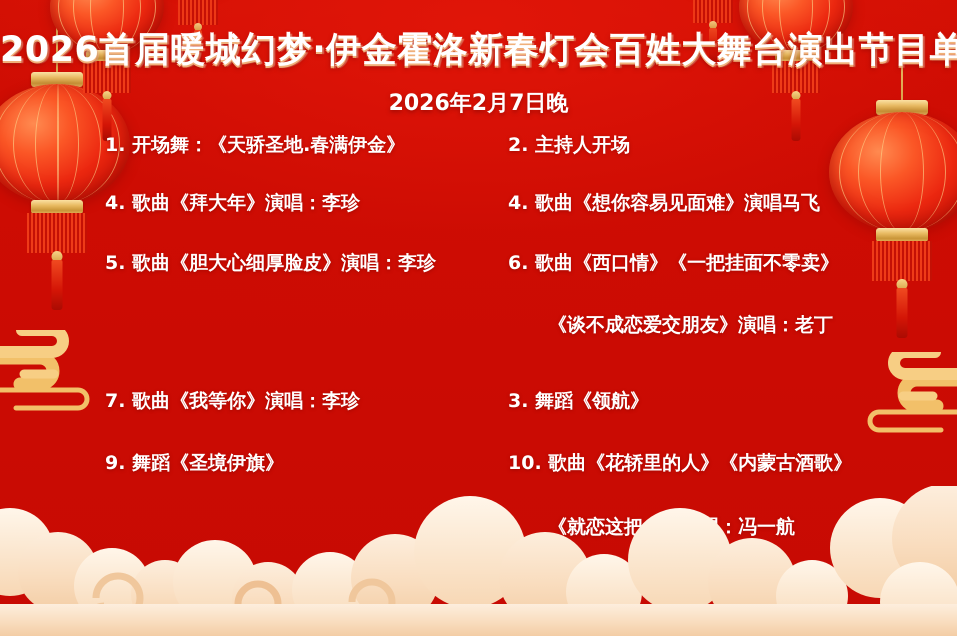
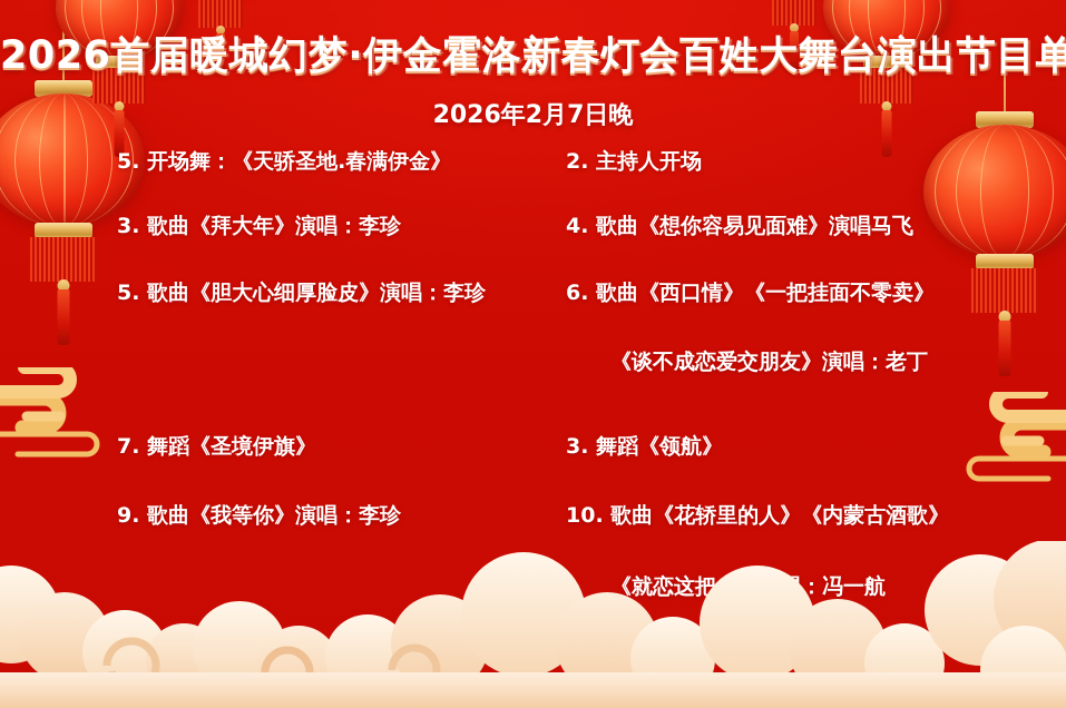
  2026首届暖城幻梦·伊金霍洛新春灯会百姓大舞台演出节目单
  2026年2月7日晚
- 1. 开场舞：《天骄圣地.春满伊金》
+ 5. 开场舞：《天骄圣地.春满伊金》
  2. 主持人开场
- 4. 歌曲《拜大年》演唱：李珍
+ 3. 歌曲《拜大年》演唱：李珍
  4. 歌曲《想你容易见面难》演唱马飞
  5. 歌曲《胆大心细厚脸皮》演唱：李珍
  6. 歌曲《西口情》《一把挂面不零卖》
  《谈不成恋爱交朋友》演唱：老丁
- 7. 歌曲《我等你》演唱：李珍
+ 7. 舞蹈《圣境伊旗》
  3. 舞蹈《领航》
- 9. 舞蹈《圣境伊旗》
+ 9. 歌曲《我等你》演唱：李珍
  10. 歌曲《花轿里的人》《内蒙古酒歌》
